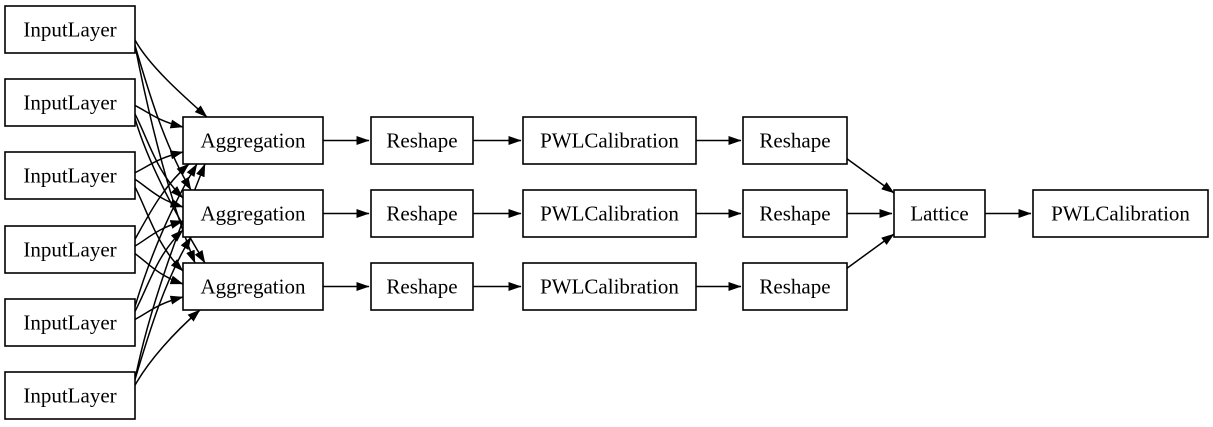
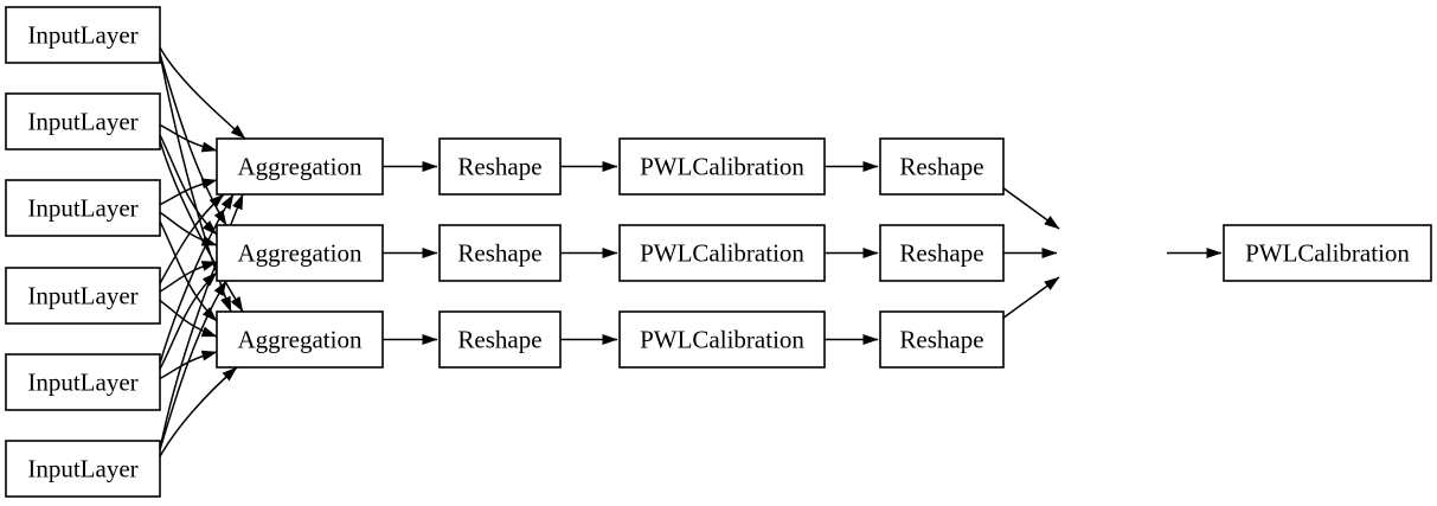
  InputLayer
  InputLayer
  InputLayer
  InputLayer
  InputLayer
  InputLayer
  Aggregation
  Aggregation
  Aggregation
  Reshape
  Reshape
  Reshape
  PWLCalibration
  PWLCalibration
  PWLCalibration
  Reshape
  Reshape
  Reshape
- Lattice
  PWLCalibration
